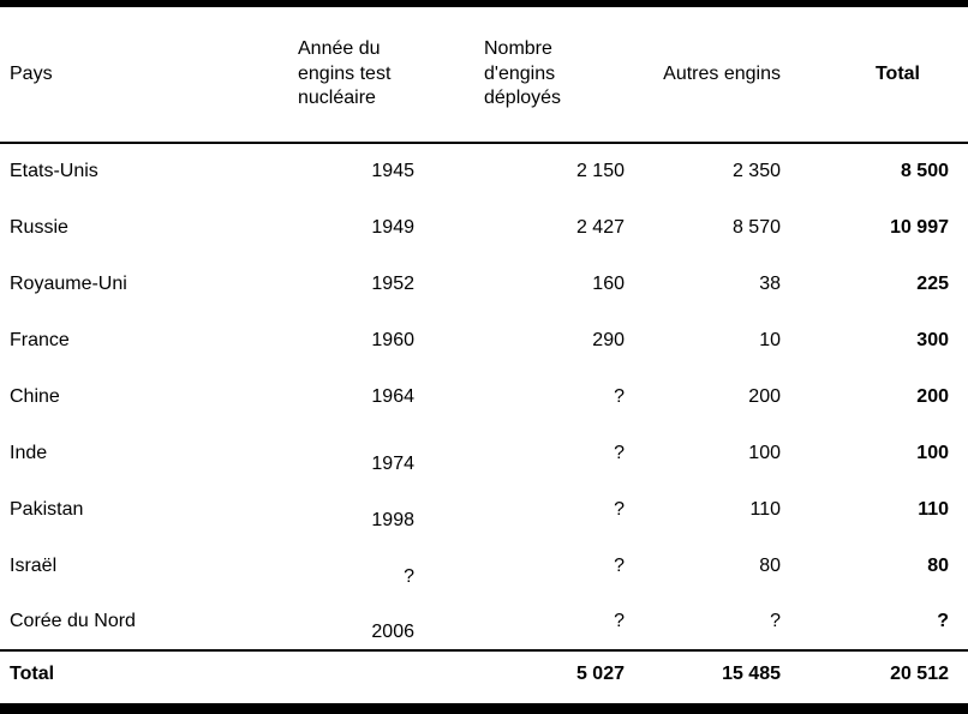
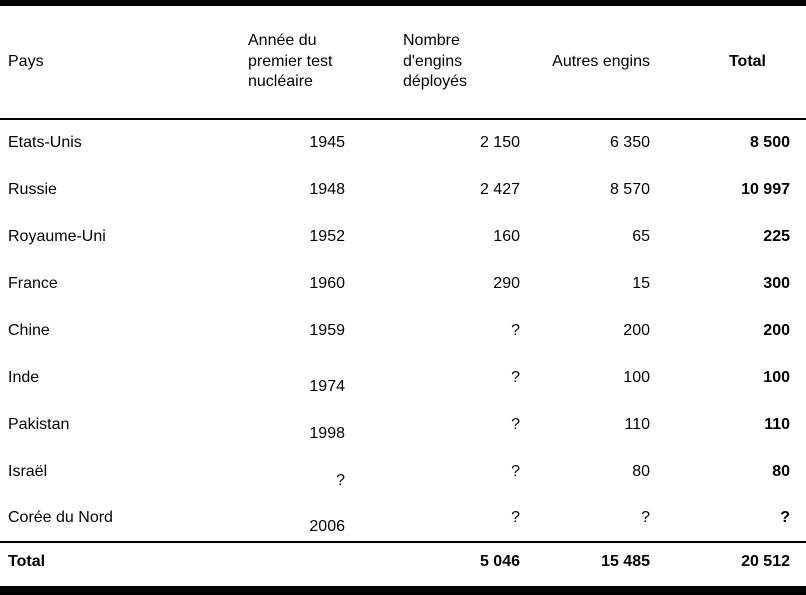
- Pays	Année du engins test nucléaire	Nombre d'engins déployés	Autres engins	Total
+ Pays	Année du premier test nucléaire	Nombre d'engins déployés	Autres engins	Total
- Etats-Unis	1945	2 150	2 350	8 500
+ Etats-Unis	1945	2 150	6 350	8 500
- Russie	1949	2 427	8 570	10 997
+ Russie	1948	2 427	8 570	10 997
- Royaume-Uni	1952	160	38	225
+ Royaume-Uni	1952	160	65	225
- France	1960	290	10	300
+ France	1960	290	15	300
- Chine	1964	?	200	200
+ Chine	1959	?	200	200
  Inde	1974	?	100	100
  Pakistan	1998	?	110	110
  Israël	?	?	80	80
  Corée du Nord	2006	?	?	?
- Total		5 027	15 485	20 512
+ Total		5 046	15 485	20 512
